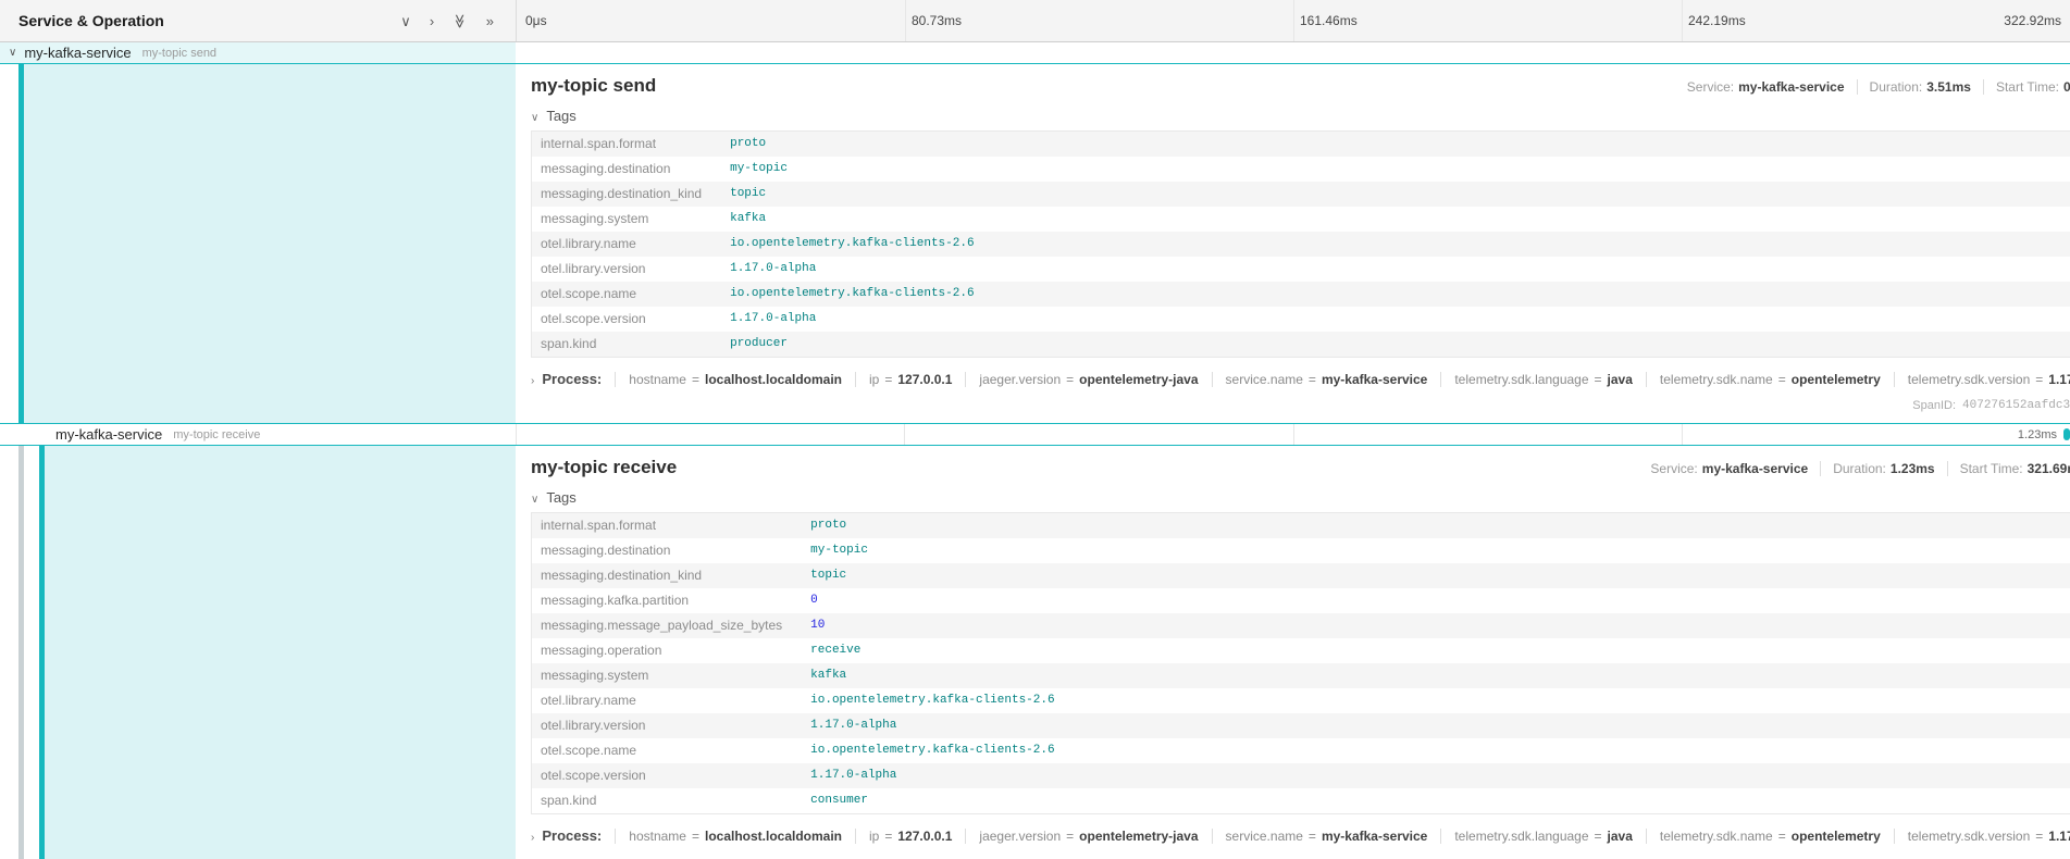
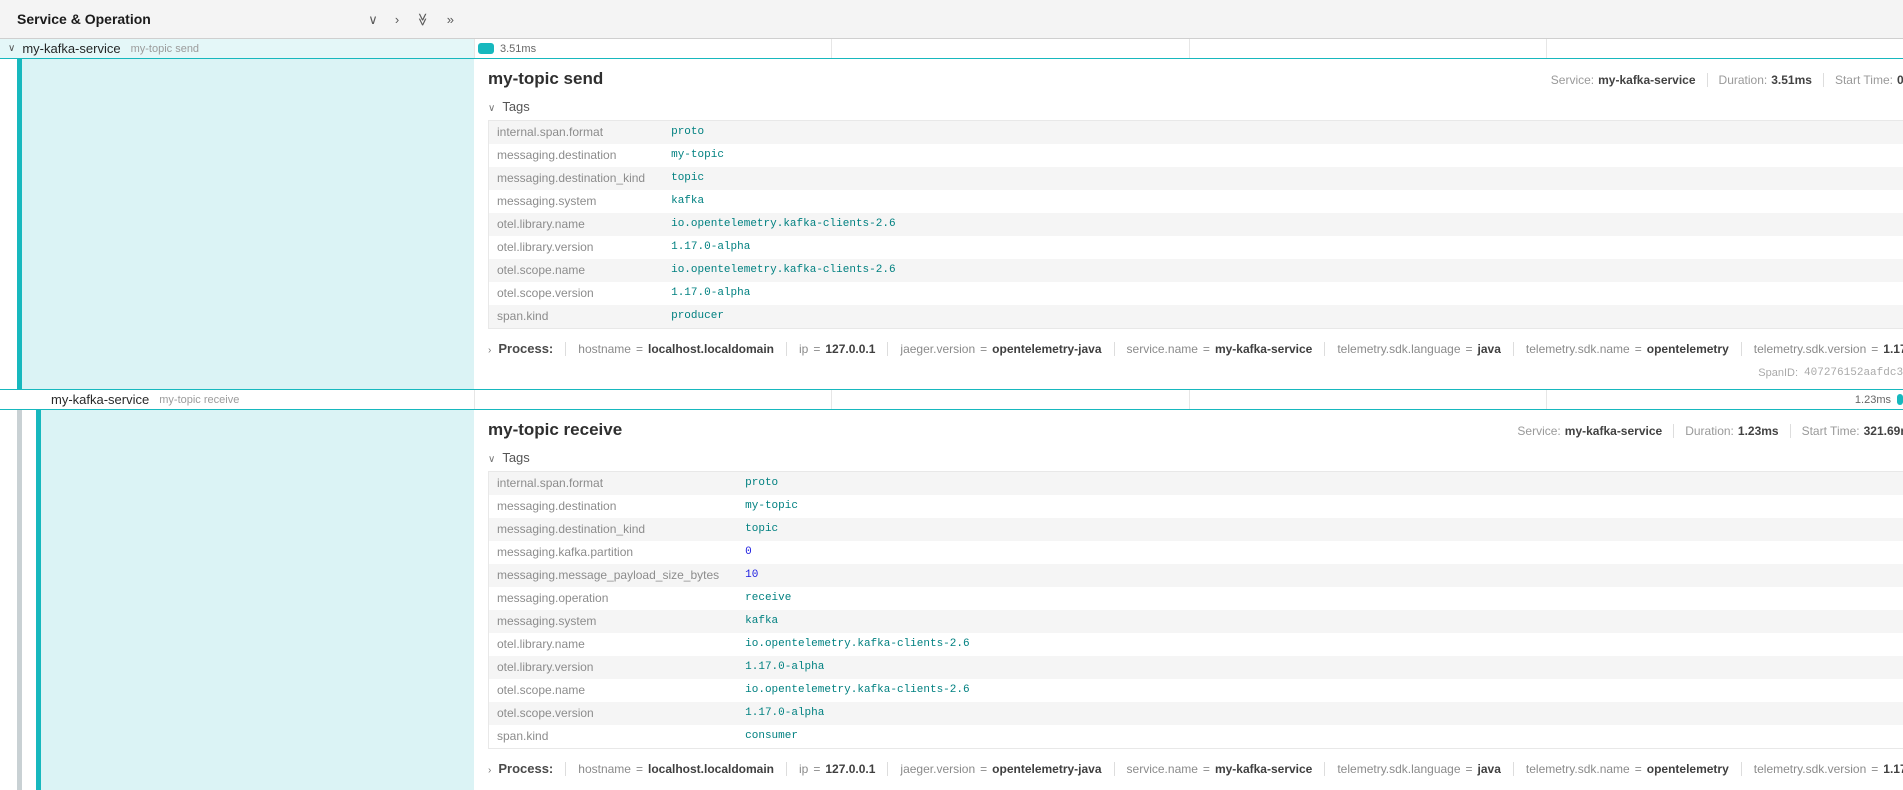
  Service & Operation
  ∨
  ›
  »
- 0μs
- 80.73ms
- 161.46ms
- 242.19ms
- 322.92ms
  ∨
  my-kafka-service
  my-topic send
+ 3.51ms
  my-topic send
  Service: my-kafka-service
  Duration: 3.51ms
  Start Time: 0
  ∨ Tags
  internal.span.format	proto
  messaging.destination	my-topic
  messaging.destination_kind	topic
  messaging.system	kafka
  otel.library.name	io.opentelemetry.kafka-clients-2.6
  otel.library.version	1.17.0-alpha
  otel.scope.name	io.opentelemetry.kafka-clients-2.6
  otel.scope.version	1.17.0-alpha
  span.kind	producer
  ›
  Process:
  hostname = localhost.localdomain
  ip = 127.0.0.1
  jaeger.version = opentelemetry-java
  service.name = my-kafka-service
  telemetry.sdk.language = java
  telemetry.sdk.name = opentelemetry
  telemetry.sdk.version = 1.1
  SpanID:
  407276152aafdc3
  my-kafka-service
  my-topic receive
  1.23ms
  my-topic receive
  Service: my-kafka-service
  Duration: 1.23ms
  Start Time: 321.69
  ∨ Tags
  internal.span.format	proto
  messaging.destination	my-topic
  messaging.destination_kind	topic
  messaging.kafka.partition	0
  messaging.message_payload_size_bytes	10
  messaging.operation	receive
  messaging.system	kafka
  otel.library.name	io.opentelemetry.kafka-clients-2.6
  otel.library.version	1.17.0-alpha
  otel.scope.name	io.opentelemetry.kafka-clients-2.6
  otel.scope.version	1.17.0-alpha
  span.kind	consumer
  ›
  Process:
  hostname = localhost.localdomain
  ip = 127.0.0.1
  jaeger.version = opentelemetry-java
  service.name = my-kafka-service
  telemetry.sdk.language = java
  telemetry.sdk.name = opentelemetry
  telemetry.sdk.version = 1.1
